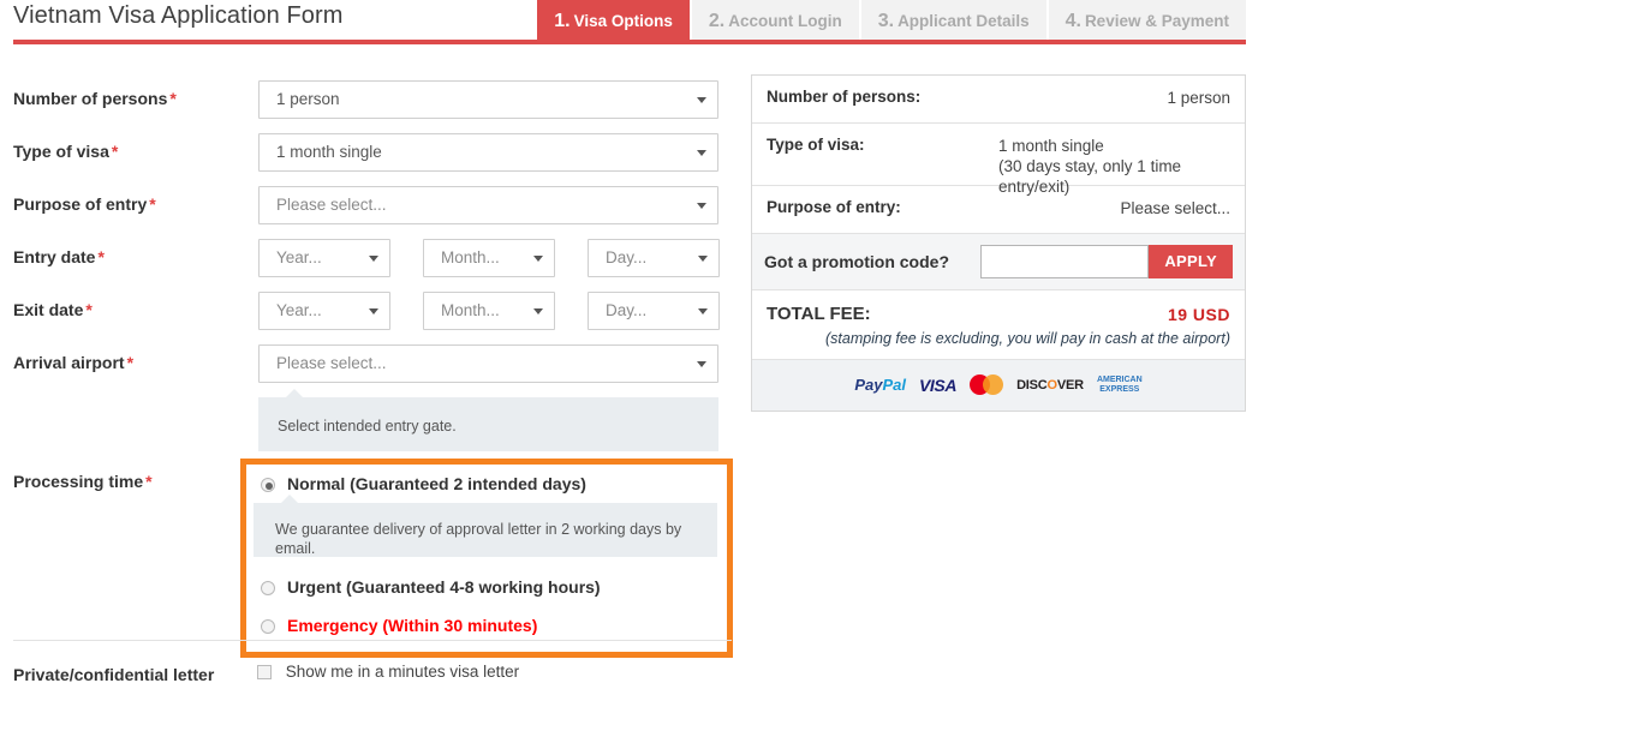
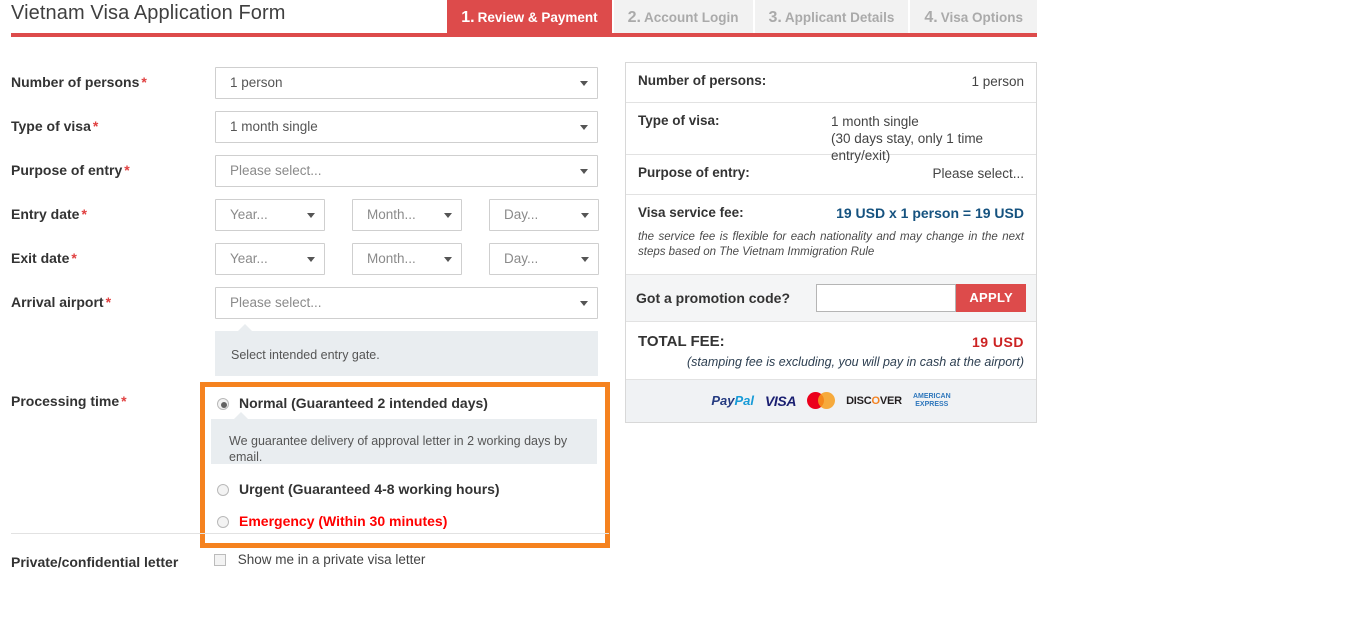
  Vietnam Visa Application Form
  1.
- Visa Options
+ Review & Payment
  2.
  Account Login
  3.
  Applicant Details
  4.
- Review & Payment
+ Visa Options
  Number of persons *
  1 person
  Type of visa *
  1 month single
  Purpose of entry *
  Please select...
  Entry date *
  Year...
  Month...
  Day...
  Exit date *
  Year...
  Month...
  Day...
  Arrival airport *
  Please select...
  Select intended entry gate.
  Processing time *
  Normal (Guaranteed 2 intended days)
  We guarantee delivery of approval letter in 2 working days by email.
  Urgent (Guaranteed 4-8 working hours)
  Emergency (Within 30 minutes)
  Private/confidential letter
- Show me in a minutes visa letter
+ Show me in a private visa letter
  Number of persons:
  1 person
  Type of visa:
  1 month single
  (30 days stay, only 1 time entry/exit)
  Purpose of entry:
  Please select...
+ Visa service fee:
+ 19 USD x 1 person = 19 USD
+ the service fee is flexible for each nationality and may change in the next steps based on The Vietnam Immigration Rule
  Got a promotion code?
  APPLY
  TOTAL FEE:
  19 USD
  (stamping fee is excluding, you will pay in cash at the airport)
  PayPal
  VISA
  DISCOVER
